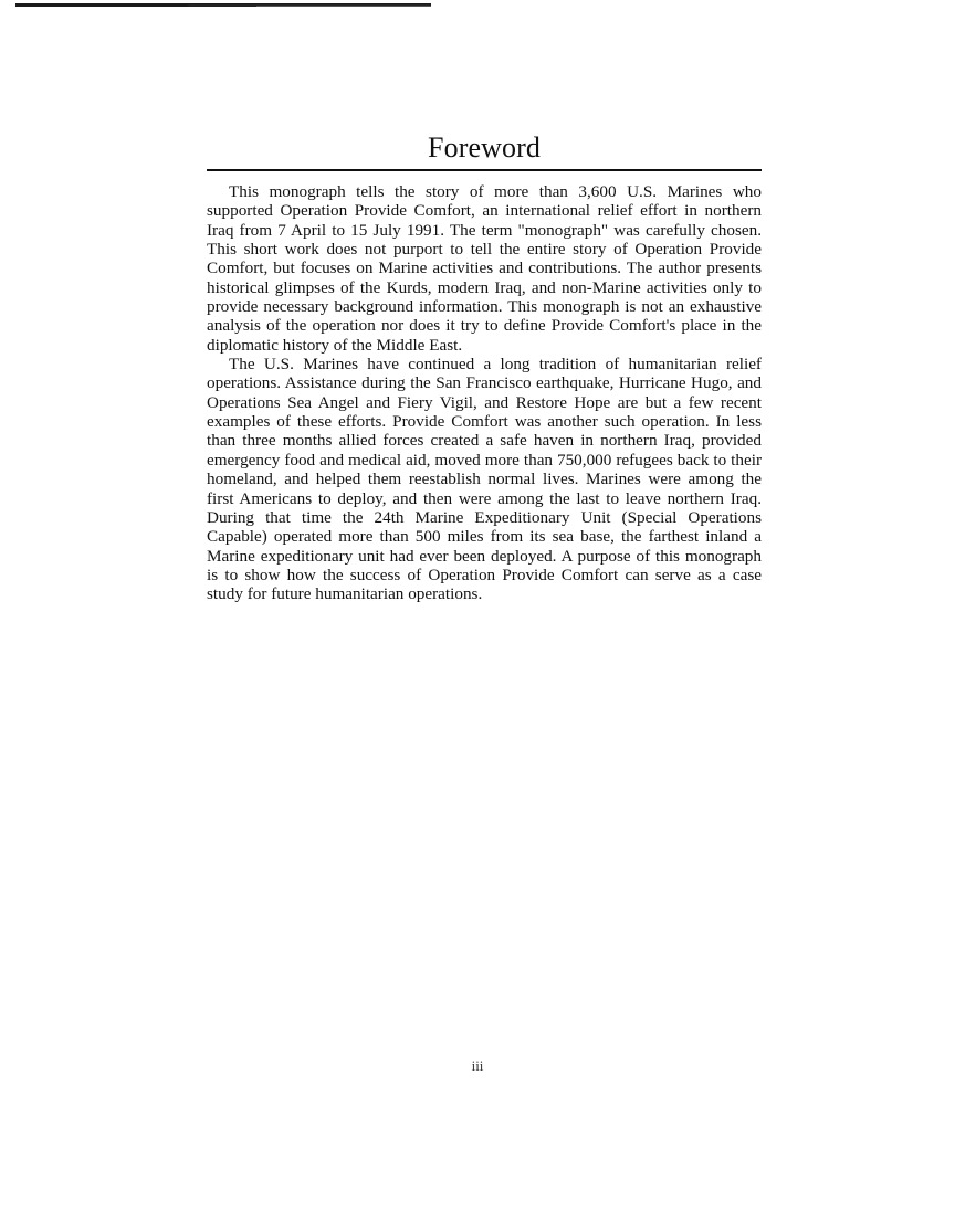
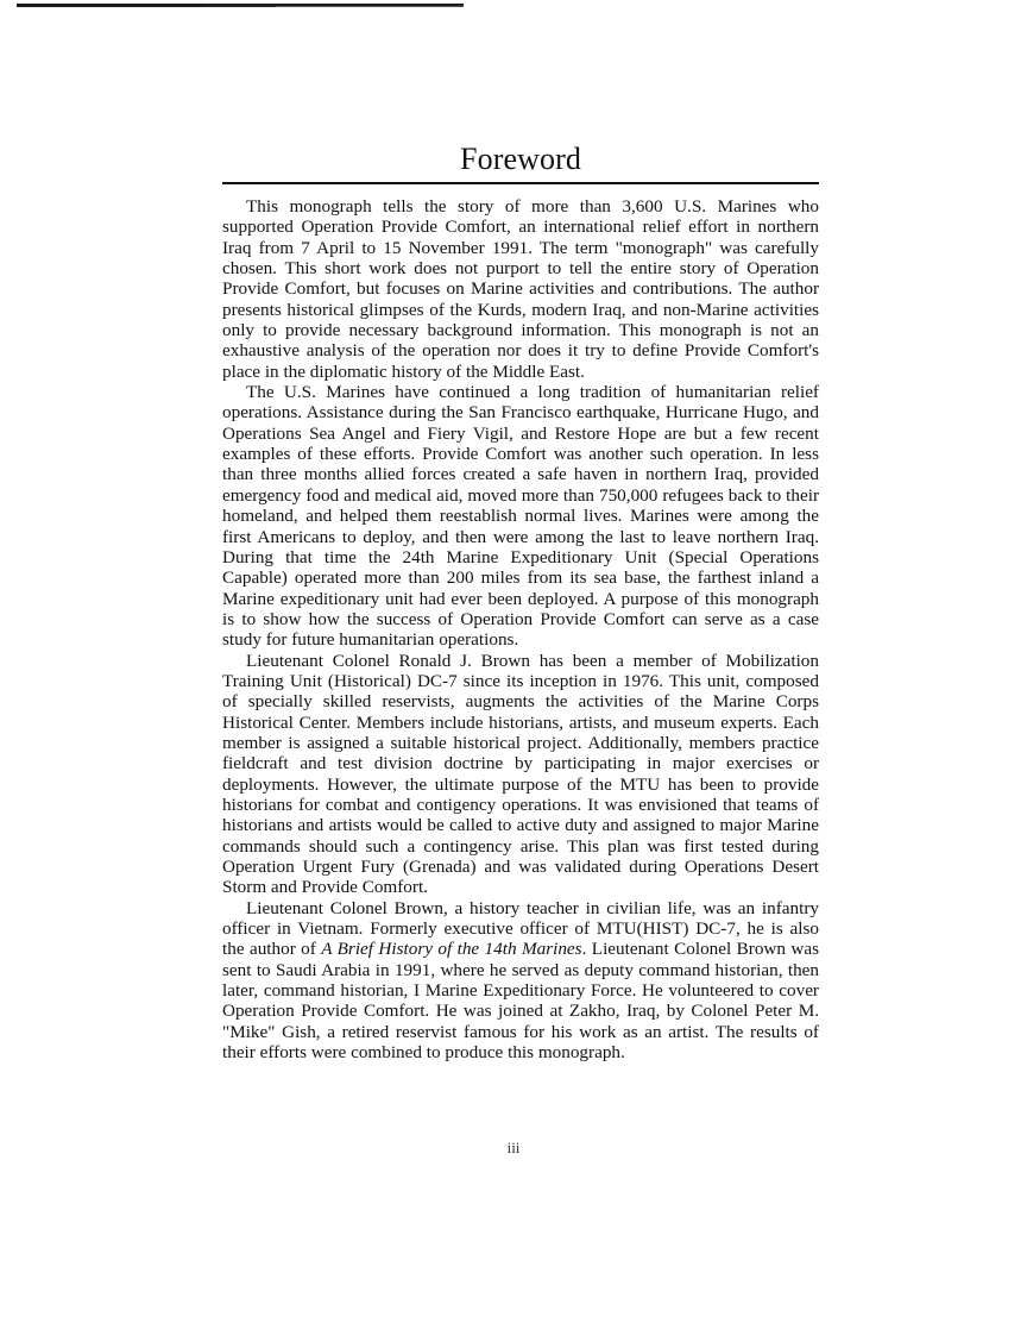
  Foreword
- This monograph tells the story of more than 3,600 U.S. Marines who supported Operation Provide Comfort, an international relief effort in northern Iraq from 7 April to 15 July 1991. The term "monograph" was carefully chosen. This short work does not purport to tell the entire story of Operation Provide Comfort, but focuses on Marine activities and contributions. The author presents historical glimpses of the Kurds, modern Iraq, and non-Marine activities only to provide necessary background information. This monograph is not an exhaustive analysis of the operation nor does it try to define Provide Comfort's place in the diplomatic history of the Middle East.
+ This monograph tells the story of more than 3,600 U.S. Marines who supported Operation Provide Comfort, an international relief effort in northern Iraq from 7 April to 15 November 1991. The term "monograph" was carefully chosen. This short work does not purport to tell the entire story of Operation Provide Comfort, but focuses on Marine activities and contributions. The author presents historical glimpses of the Kurds, modern Iraq, and non-Marine activities only to provide necessary background information. This monograph is not an exhaustive analysis of the operation nor does it try to define Provide Comfort's place in the diplomatic history of the Middle East.
- The U.S. Marines have continued a long tradition of humanitarian relief operations. Assistance during the San Francisco earthquake, Hurricane Hugo, and Operations Sea Angel and Fiery Vigil, and Restore Hope are but a few recent examples of these efforts. Provide Comfort was another such operation. In less than three months allied forces created a safe haven in northern Iraq, provided emergency food and medical aid, moved more than 750,000 refugees back to their homeland, and helped them reestablish normal lives. Marines were among the first Americans to deploy, and then were among the last to leave northern Iraq. During that time the 24th Marine Expeditionary Unit (Special Operations Capable) operated more than 500 miles from its sea base, the farthest inland a Marine expeditionary unit had ever been deployed. A purpose of this monograph is to show how the success of Operation Provide Comfort can serve as a case study for future humanitarian operations.
+ The U.S. Marines have continued a long tradition of humanitarian relief operations. Assistance during the San Francisco earthquake, Hurricane Hugo, and Operations Sea Angel and Fiery Vigil, and Restore Hope are but a few recent examples of these efforts. Provide Comfort was another such operation. In less than three months allied forces created a safe haven in northern Iraq, provided emergency food and medical aid, moved more than 750,000 refugees back to their homeland, and helped them reestablish normal lives. Marines were among the first Americans to deploy, and then were among the last to leave northern Iraq. During that time the 24th Marine Expeditionary Unit (Special Operations Capable) operated more than 200 miles from its sea base, the farthest inland a Marine expeditionary unit had ever been deployed. A purpose of this monograph is to show how the success of Operation Provide Comfort can serve as a case study for future humanitarian operations.
+ Lieutenant Colonel Ronald J. Brown has been a member of Mobilization Training Unit (Historical) DC-7 since its inception in 1976. This unit, composed of specially skilled reservists, augments the activities of the Marine Corps Historical Center. Members include historians, artists, and museum experts. Each member is assigned a suitable historical project. Additionally, members practice fieldcraft and test division doctrine by participating in major exercises or deployments. However, the ultimate purpose of the MTU has been to provide historians for combat and contigency operations. It was envisioned that teams of historians and artists would be called to active duty and assigned to major Marine commands should such a contingency arise. This plan was first tested during Operation Urgent Fury (Grenada) and was validated during Operations Desert Storm and Provide Comfort.
+ Lieutenant Colonel Brown, a history teacher in civilian life, was an infantry officer in Vietnam. Formerly executive officer of MTU(HIST) DC-7, he is also the author of A Brief History of the 14th Marines. Lieutenant Colonel Brown was sent to Saudi Arabia in 1991, where he served as deputy command historian, then later, command historian, I Marine Expeditionary Force. He volunteered to cover Operation Provide Comfort. He was joined at Zakho, Iraq, by Colonel Peter M. "Mike" Gish, a retired reservist famous for his work as an artist. The results of their efforts were combined to produce this monograph.
  iii
